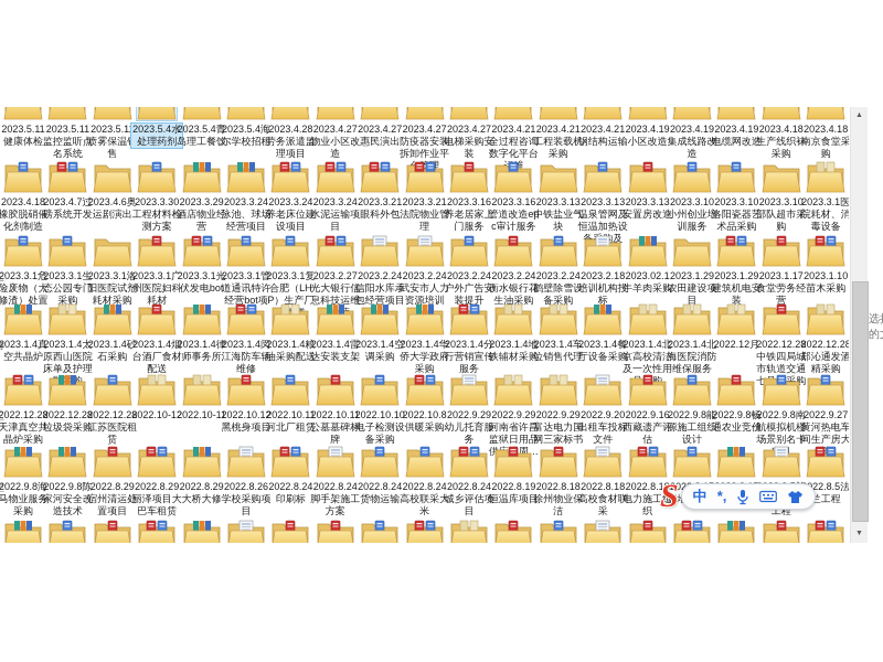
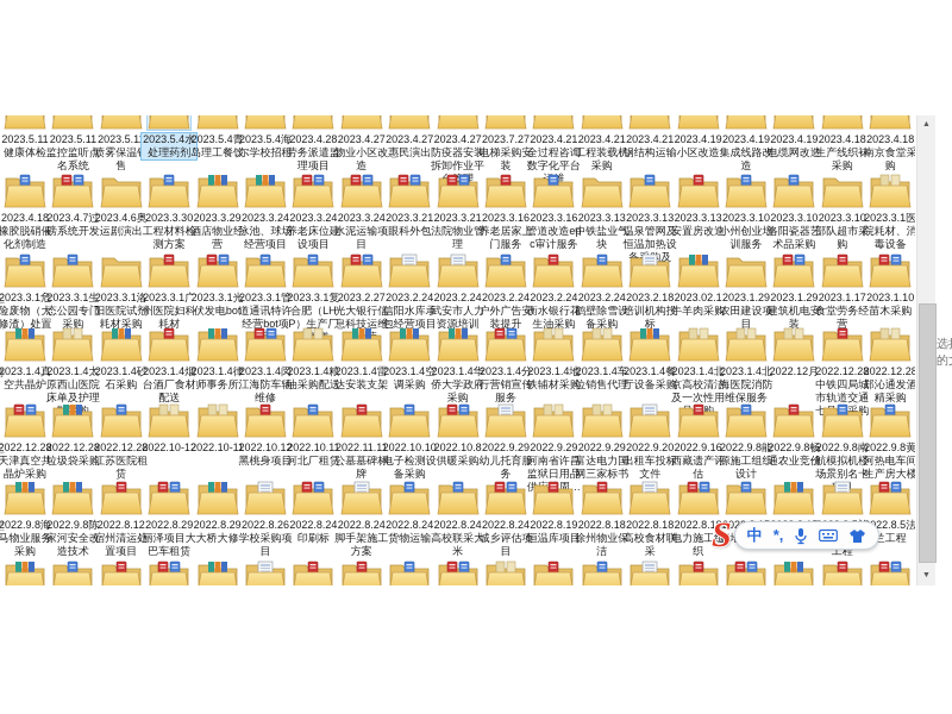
  2023.5.11健康体检
  2023.5.11监控监听点名系统
  2023.5.1喷雾保温售
  2023.5.4水处理药剂
  2023.5.4青岛理工餐饮
  2023.5.4海尔学校招租
  2023.4.28劳务派遣监理项目
  2023.4.27物业小区改造
  2023.4.27惠民演出
  2023.4.27防疫器安装拆卸作业平管
- 2023.4.27电梯采购安装
+ 2023.7.27电梯采购安装
  2023.4.21全过程咨询数字化平台运维
  2023.4.21工程装载机采购
  2023.4.21钢结构运输
  2023.4.19小区改造
  2023.4.19集成线路改造
  2023.4.19电缆网改造
  2023.4.18生产线织袜采购
  2023.4.18南京食堂采购
  2023.4.18橡胶脱硝催化剂制造
  2023.4.7过磅系统开发
  2023.4.6奥运剧演出
  2023.3.30工程材料检测方案
  2023.3.29酒店物业经营
  2023.3.24泳池、球场经营项目
  2023.3.24养老床位建设项目
  2023.3.24水泥运输项目
  2023.3.21眼科外包
  2023.3.21法院物业管理
  2023.3.16养老居家上门服务
  2023.3.16管道改造epc审计服务
  2023.3.13中铁盐业气块
  2023.3.13温泉管网及恒温加热设备及
  2023.3.13安置房改造
  2023.3.10小州创业培训服务
  2023.3.10洛阳瓷器艺术品采购
  2023.3.10部队超市采购
  2023.3.1医院耗材、消毒设备
  2023.3.1危险废物（大修渣）处置
  2023.3.1生态公园专门采购
  2023.3.1洛阳医院试剂耗材采购
  2023.3.1广州医院妇科耗材
  2023.3.1光伏发电bot
  2023.3.1管道通讯特许经营bot项
  2023.3.1复合肥（LHP）生产厂
  2023.2.27光大银行信息科技运维
  2023.2.24信阳水库承包经营项目
  2023.2.24武安市人力资源培训
  2023.2.24户外广告安装提升
  2023.2.24衡水银行花生油采购
  2023.2.24鹤壁除雪设备采购
  2023.2.18培训机构投标
  2023.02.1牛羊肉采购
  2023.1.29农田建设项目
  2023.1.29建筑机电安装
  2023.1.17食堂劳务经营
  2023.1.10苗木采购
  2023.1.4真空共晶炉
  2023.1.4太原西山医院床单及护理购
  2023.1.4砂石采购
  2023.1.4烟台酒厂食材配送
  2023.1.4律师事务所
  2023.1.4闵江海防车辆维修
  2023.1.4粮油采购配送
  2023.1.4雷达安装支架
  2023.1.4空调采购
  2023.1.4华侨大学政府采购
  2023.1.4分行营销宣传服务
  2023.1.4地铁辅材采购
  2023.1.4车位销售代理
  2023.1.4餐厅设备采购
  2023.1.4北京高校清洁及一次性用购
  2023.1.4北海医院消防维保服务
  2022.12月
  2022.12.28中铁四局城市轨道交通七采购
  2022.12.28郑沁通发酒精采购
  2022.12.28天津真空共晶炉采购
  2022.12.28垃圾袋采购
  2022.12.28江苏医院租赁
  2022.10-12
  2022.10-11
  2022.10.12黑桃身项目
  2022.10.11河北厂租赁
- 2022.10.11公墓墓碑标牌
+ 2022.11.11公墓墓碑标牌
  2022.10.10电子检测设备采购
  2022.10.8供暖采购
  2022.9.29幼儿托育服务
  2022.9.29河南省许昌监狱日用品供周…
  2022.9.29富达电力国网三家标书
  2022.9.20出租车投标文件
  2022.9.16西藏遗产评估
  2022.9.8能源施工组织设计
  2022.9.8畅通农业竞价
  2022.9.8南航模拟机楼场景别名卡
- 2022.9.27黄河热电车间生产房大楼
+ 2022.9.8黄河热电车间生产房大楼
  2022.9.8海马物业服务采购
  2022.9.8陈家河安全改造技术
- 2022.8.29宿州清运处置项目
+ 2022.8.12宿州清运处置项目
  2022.8.29丽泽项目大巴车租赁
  2022.8.29大桥大修
  2022.8.26学校采购项目
  2022.8.24印刷标
  2022.8.24脚手架施工方案
  2022.8.24货物运输
  2022.8.24高校联采大米
  2022.8.24城乡评估项目
  2022.8.19恒温库项目
  2022.8.18徐州物业保洁
  2022.8.18高校食材联采
  2022.8.18电力施工组织
  22.8.5法兰工程
  S
  中
  *,
